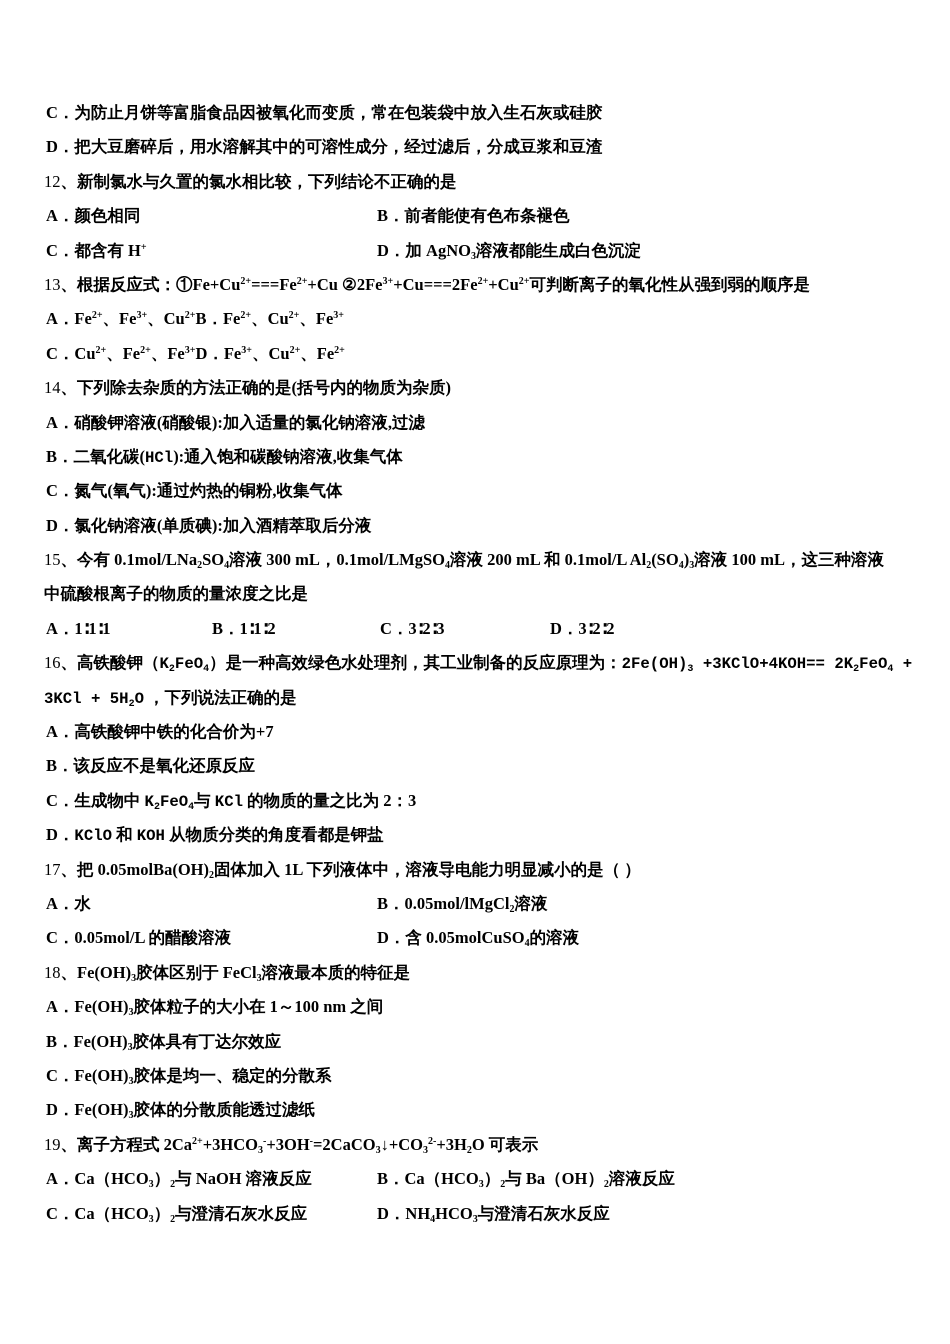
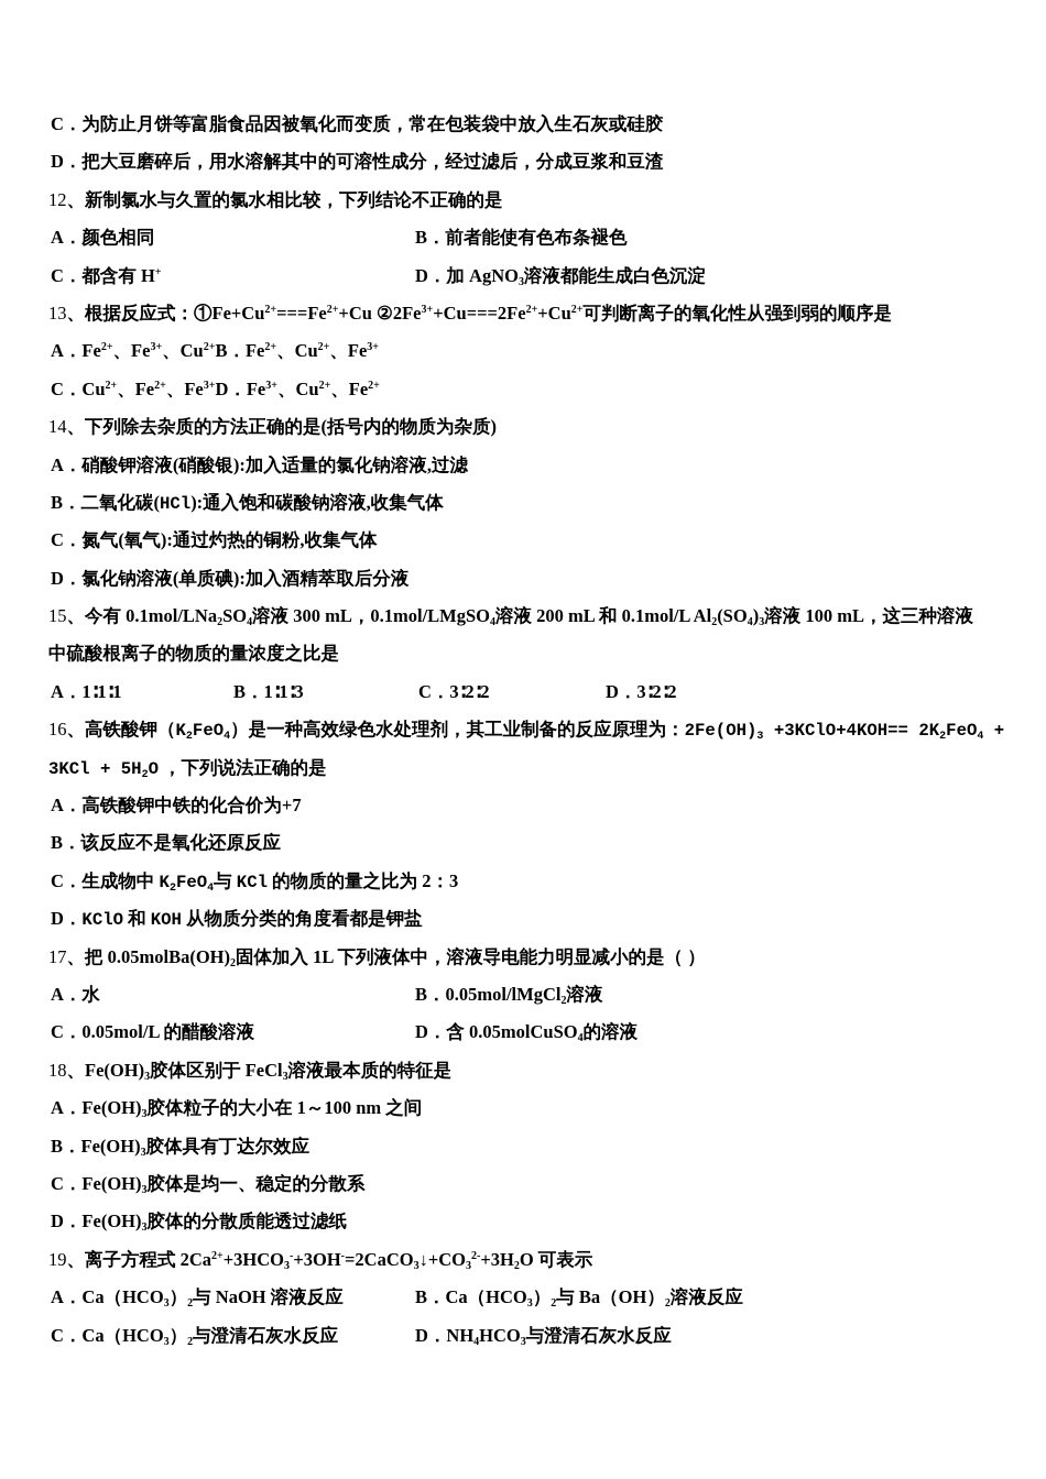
  C．为防止月饼等富脂食品因被氧化而变质，常在包装袋中放入生石灰或硅胶
  D．把大豆磨碎后，用水溶解其中的可溶性成分，经过滤后，分成豆浆和豆渣
  12、新制氯水与久置的氯水相比较，下列结论不正确的是
  A．颜色相同
  B．前者能使有色布条褪色
  C．都含有 H+
  D．加 AgNO3溶液都能生成白色沉淀
  13、根据反应式：①Fe+Cu2+===Fe2++Cu ②2Fe3++Cu===2Fe2++Cu2+可判断离子的氧化性从强到弱的顺序是
  A．Fe2+、Fe3+、Cu2+B．Fe2+、Cu2+、Fe3+
  C．Cu2+、Fe2+、Fe3+D．Fe3+、Cu2+、Fe2+
  14、下列除去杂质的方法正确的是(括号内的物质为杂质)
  A．硝酸钾溶液(硝酸银):加入适量的氯化钠溶液,过滤
  B．二氧化碳(HCl):通入饱和碳酸钠溶液,收集气体
  C．氮气(氧气):通过灼热的铜粉,收集气体
  D．氯化钠溶液(单质碘):加入酒精萃取后分液
  15、今有 0.1mol/LNa2SO4溶液 300 mL，0.1mol/LMgSO4溶液 200 mL 和 0.1mol/L Al2(SO4)3溶液 100 mL，这三种溶液
  中硫酸根离子的物质的量浓度之比是
  A．1∶1∶1
- B．1∶1∶2
+ B．1∶1∶3
- C．3∶2∶3
+ C．3∶2∶2
  D．3∶2∶2
  16、高铁酸钾（K2FeO4）是一种高效绿色水处理剂，其工业制备的反应原理为：2Fe(OH)3 +3KClO+4KOH== 2K2FeO4 +
  3KCl + 5H2O ，下列说法正确的是
  A．高铁酸钾中铁的化合价为+7
  B．该反应不是氧化还原反应
  C．生成物中 K2FeO4与 KCl 的物质的量之比为 2：3
  D．KClO 和 KOH 从物质分类的角度看都是钾盐
  17、把 0.05molBa(OH)2固体加入 1L 下列液体中，溶液导电能力明显减小的是（ ）
  A．水
  B．0.05mol/lMgCl2溶液
  C．0.05mol/L 的醋酸溶液
  D．含 0.05molCuSO4的溶液
  18、Fe(OH)3胶体区别于 FeCl3溶液最本质的特征是
  A．Fe(OH)3胶体粒子的大小在 1～100 nm 之间
  B．Fe(OH)3胶体具有丁达尔效应
  C．Fe(OH)3胶体是均一、稳定的分散系
  D．Fe(OH)3胶体的分散质能透过滤纸
  19、离子方程式 2Ca2++3HCO3-+3OH-=2CaCO3↓+CO32-+3H2O 可表示
  A．Ca（HCO3）2与 NaOH 溶液反应
  B．Ca（HCO3）2与 Ba（OH）2溶液反应
  C．Ca（HCO3）2与澄清石灰水反应
  D．NH4HCO3与澄清石灰水反应
